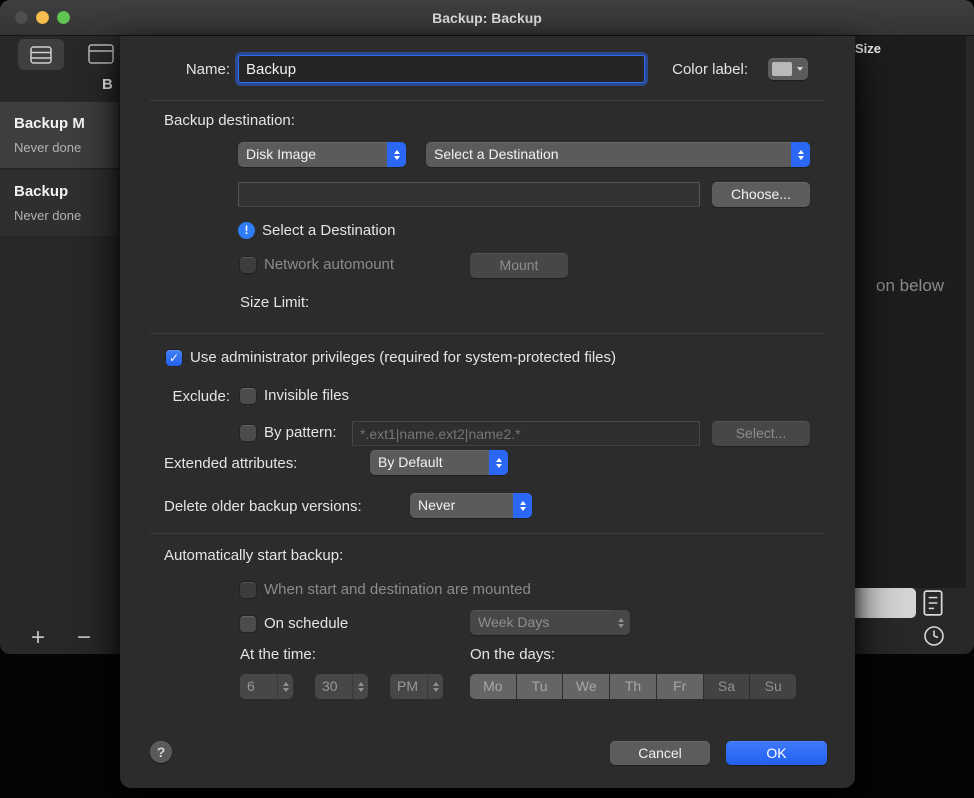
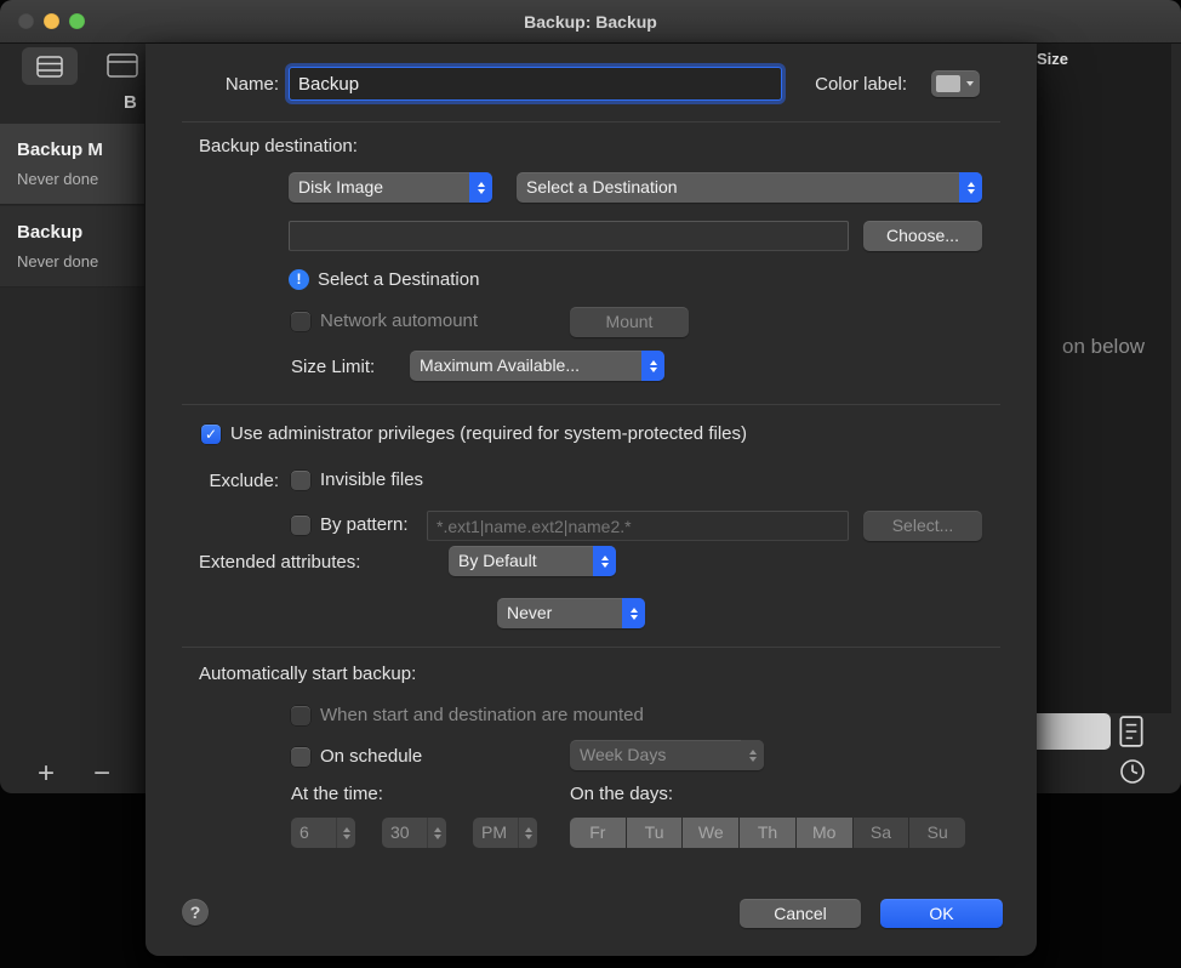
  Backup: Backup
  B
  Size
  Backup M
  Never done
  Backup
  Never done
  +
  −
  on below
  Name:
  Backup
  Color label:
  Backup destination:
  Disk Image
  Select a Destination
  Choose...
  !
  Select a Destination
  Network automount
  Mount
  Size Limit:
+ Maximum Available...
  Use administrator privileges (required for system-protected files)
  Exclude:
  Invisible files
  By pattern:
  *.ext1|name.ext2|name2.*
  Select...
  Extended attributes:
  By Default
- Delete older backup versions:
  Never
  Automatically start backup:
  When start and destination are mounted
  On schedule
  Week Days
  At the time:
  On the days:
  6
  30
  PM
- Mo
+ Fr
  Tu
  We
  Th
- Fr
+ Mo
  Sa
  Su
  ?
  Cancel
  OK
